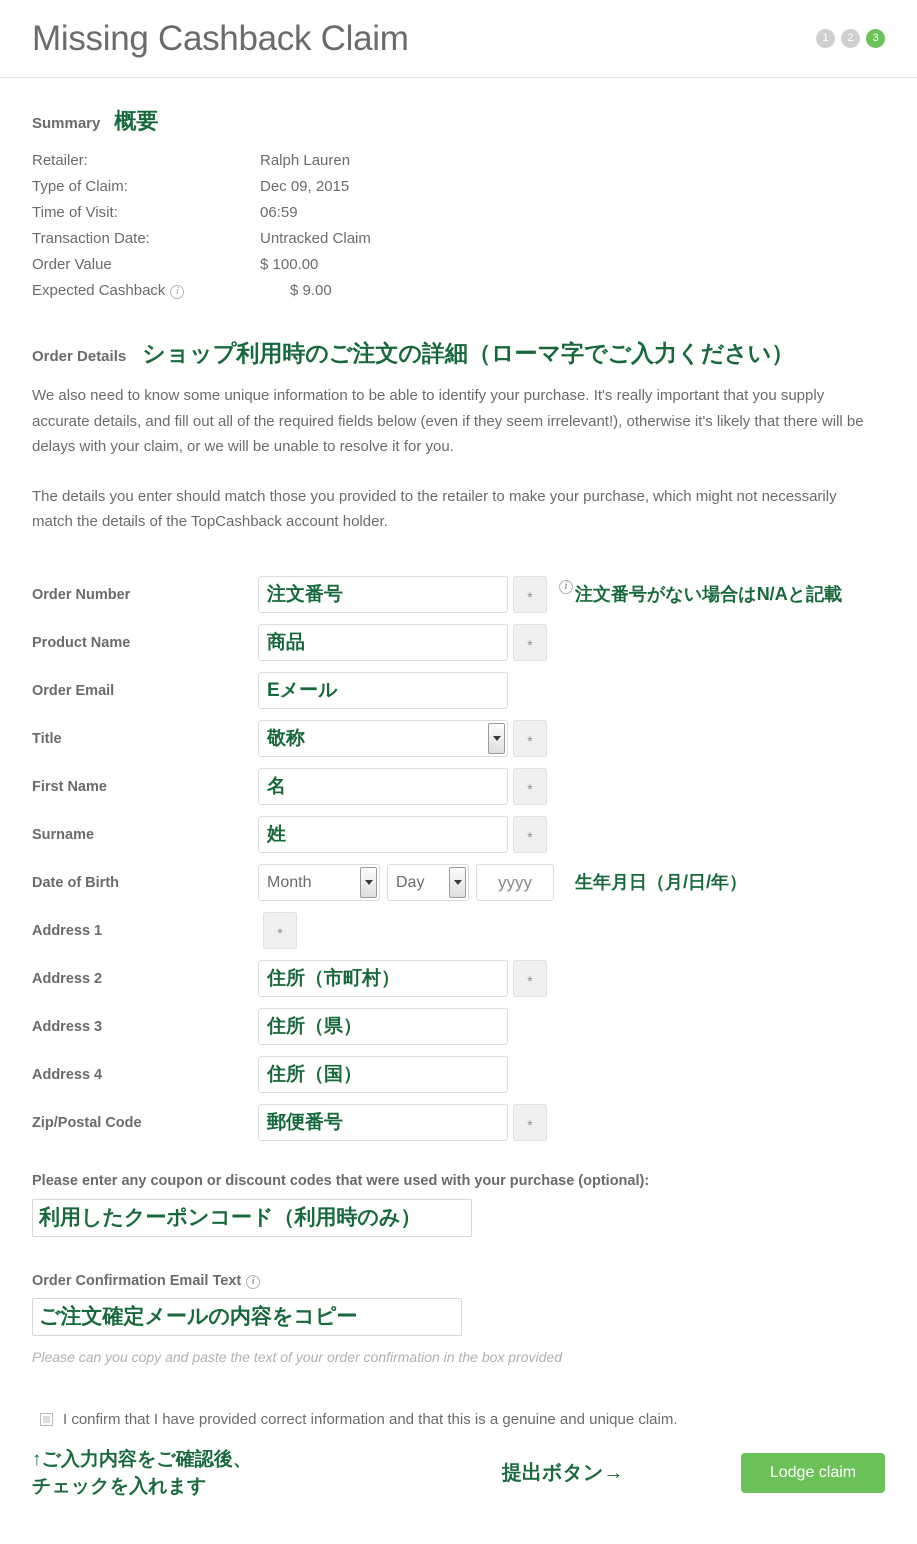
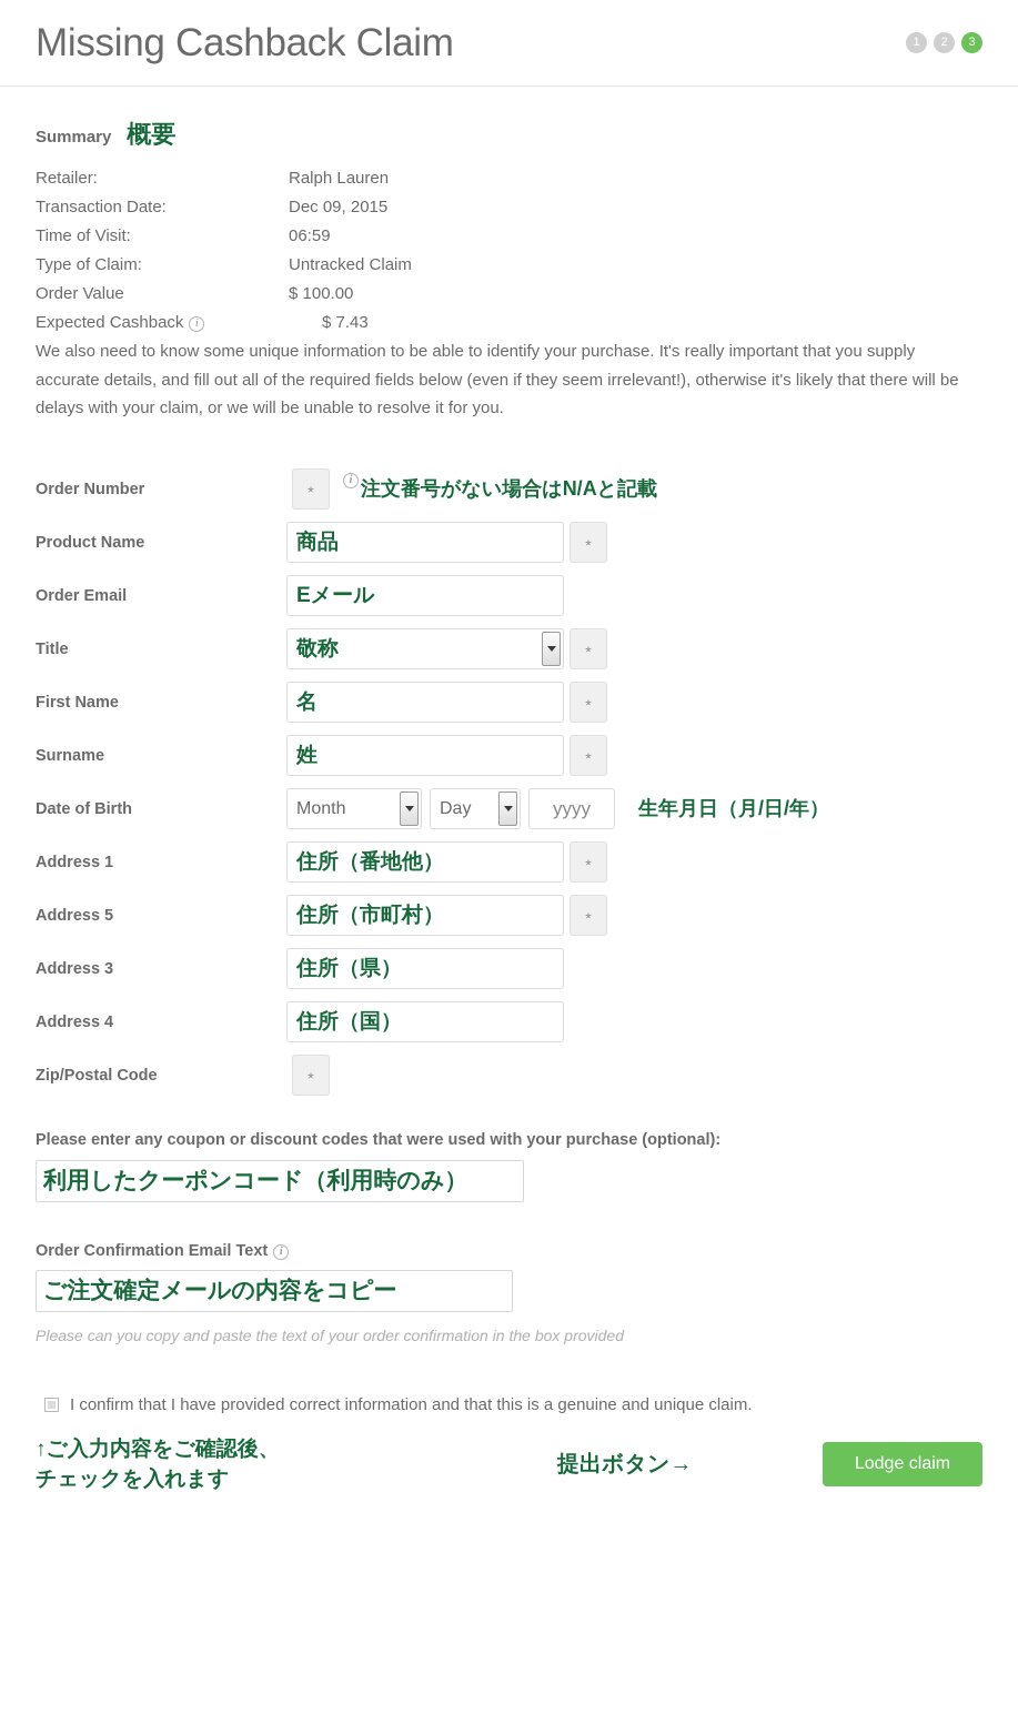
  Missing Cashback Claim
  1
  2
  3
  Summary
  概要
  Retailer:
  Ralph Lauren
- Type of Claim:
+ Transaction Date:
  Dec 09, 2015
  Time of Visit:
  06:59
- Transaction Date:
+ Type of Claim:
  Untracked Claim
  Order Value
  $ 100.00
  Expected Cashback
  i
- $ 9.00
+ $ 7.43
- Order Details
- ショップ利用時のご注文の詳細（ローマ字でご入力ください）
  We also need to know some unique information to be able to identify your purchase. It's really important that you supply accurate details, and fill out all of the required fields below (even if they seem irrelevant!), otherwise it's likely that there will be delays with your claim, or we will be unable to resolve it for you.
- The details you enter should match those you provided to the retailer to make your purchase, which might not necessarily match the details of the TopCashback account holder.
  Order Number
- 注文番号
  *
  i
  注文番号がない場合はN/Aと記載
  Product Name
  商品
  *
  Order Email
  Eメール
  Title
  敬称
  *
  First Name
  名
  *
  Surname
  姓
  *
  Date of Birth
  Month
  Day
  yyyy
  生年月日（月/日/年）
  Address 1
+ 住所（番地他）
  *
- Address 2
+ Address 5
  住所（市町村）
  *
  Address 3
  住所（県）
  Address 4
  住所（国）
  Zip/Postal Code
- 郵便番号
  *
  Please enter any coupon or discount codes that were used with your purchase (optional):
  利用したクーポンコード（利用時のみ）
  Order Confirmation Email Text
  i
  ご注文確定メールの内容をコピー
  Please can you copy and paste the text of your order confirmation in the box provided
  I confirm that I have provided correct information and that this is a genuine and unique claim.
  ↑ご入力内容をご確認後、
  チェックを入れます
  提出ボタン→
  Lodge claim
